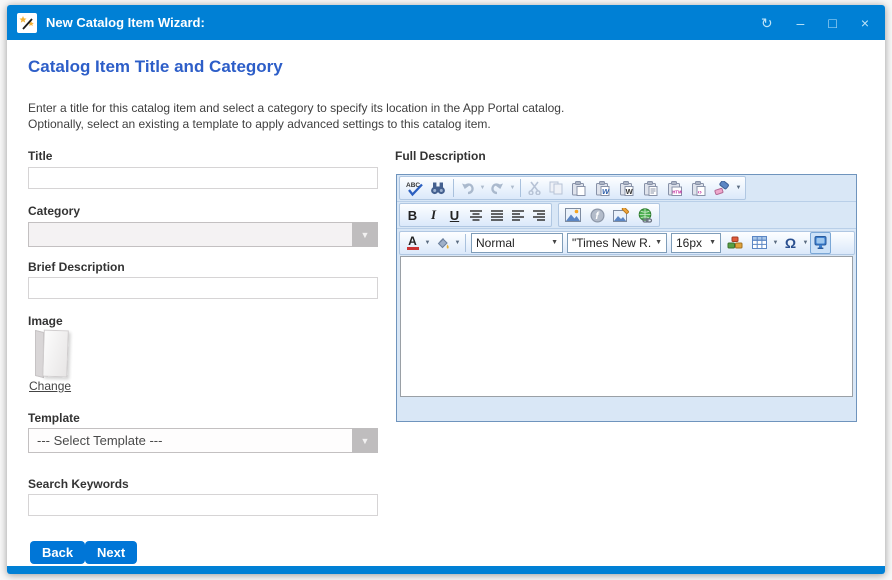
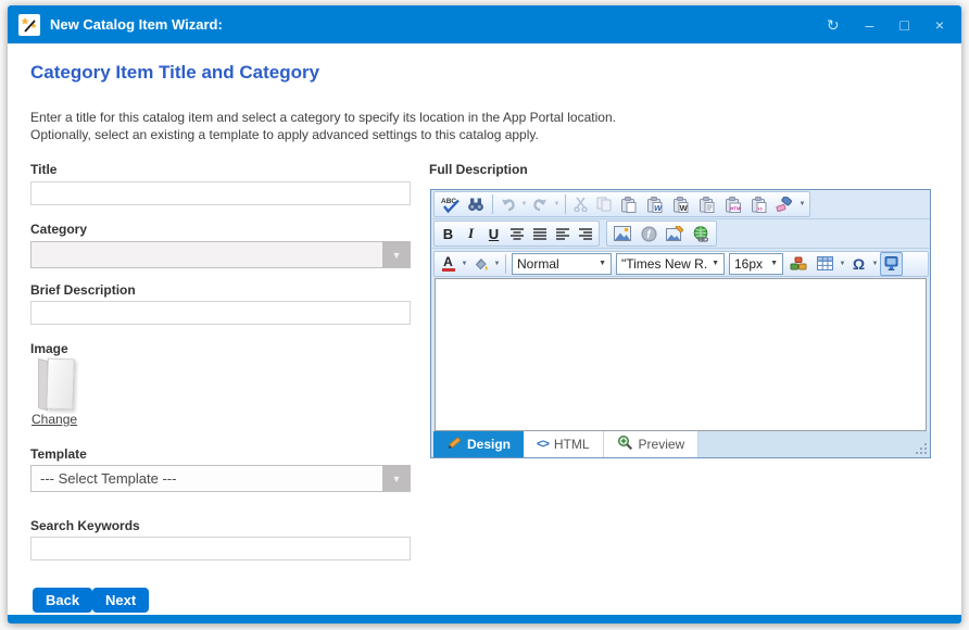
  New Catalog Item Wizard:
  ↻
  –
  □
  ×
- Catalog Item Title and Category
+ Category Item Title and Category
- Enter a title for this catalog item and select a category to specify its location in the App Portal catalog.
+ Enter a title for this catalog item and select a category to specify its location in the App Portal location.
- Optionally, select an existing a template to apply advanced settings to this catalog item.
+ Optionally, select an existing a template to apply advanced settings to this catalog apply.
  Title
  Category
  Brief Description
  Image
  Change
  Template
  --- Select Template ---
  Search Keywords
  Full Description
  W
  W
  B
  I
  U
  f
  A
  Normal
  "Times New R.
  16px
  Ω
+ Design
+ <>
+ HTML
+ Preview
  Back
  Next
